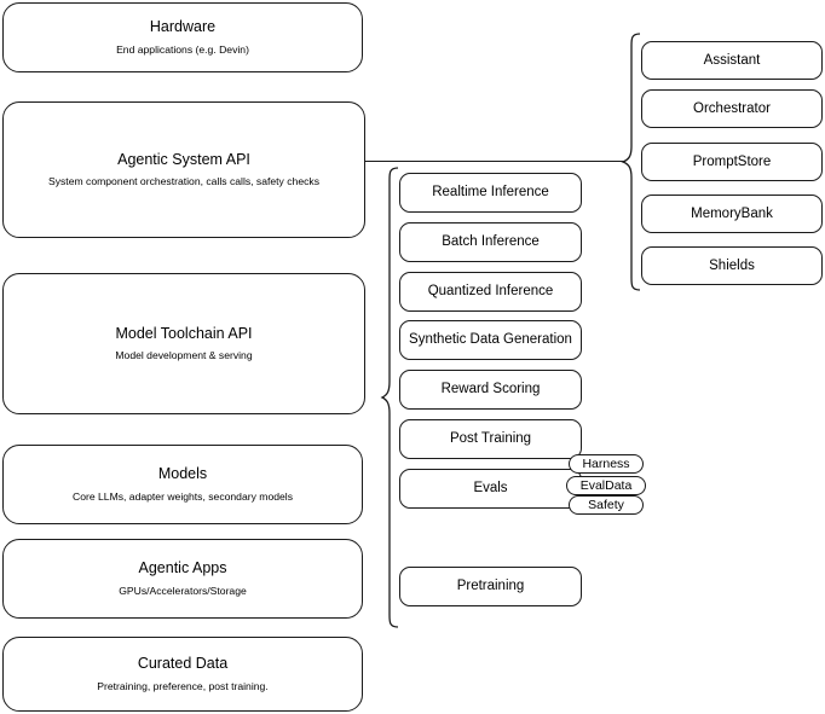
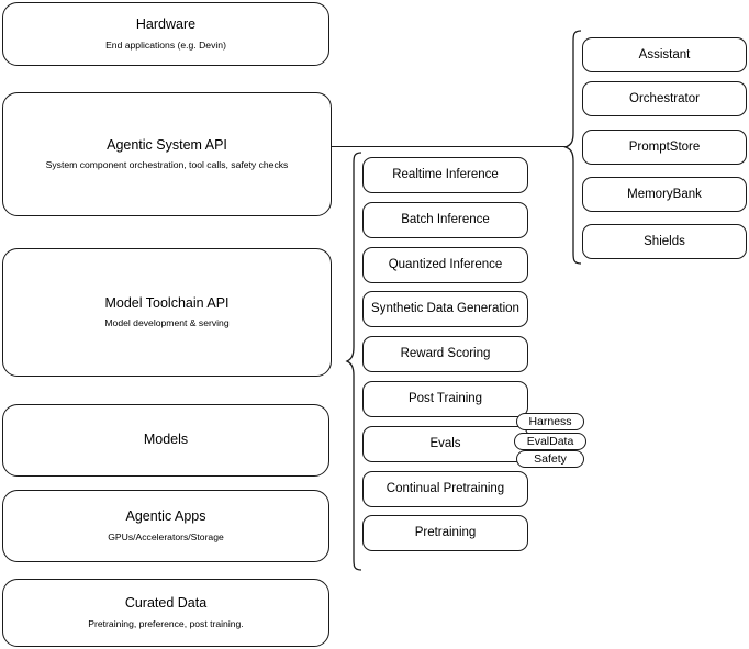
  Hardware
  End applications (e.g. Devin)
  Agentic System API
- System component orchestration, calls calls, safety checks
+ System component orchestration, tool calls, safety checks
  Model Toolchain API
  Model development & serving
  Models
- Core LLMs, adapter weights, secondary models
  Agentic Apps
  GPUs/Accelerators/Storage
  Curated Data
  Pretraining, preference, post training.
  Realtime Inference
  Batch Inference
  Quantized Inference
  Synthetic Data Generation
  Reward Scoring
  Post Training
  Evals
+ Continual Pretraining
  Pretraining
  Harness
  EvalData
  Safety
  Assistant
  Orchestrator
  PromptStore
  MemoryBank
  Shields
